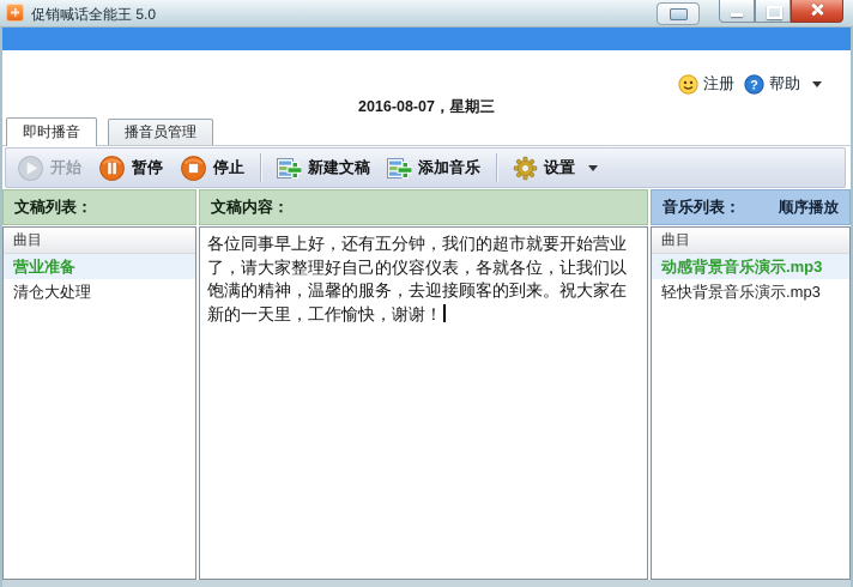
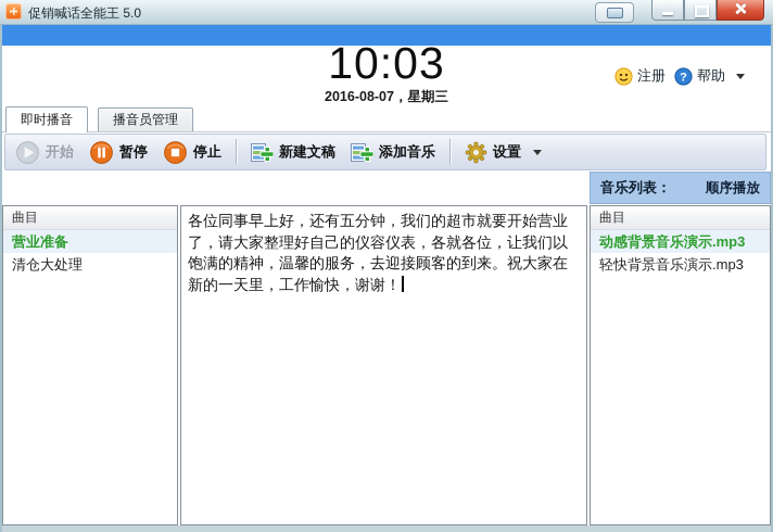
  促销喊话全能王 5.0
+ 10:03
  2016-08-07，星期三
  注册
  ?
  帮助
  即时播音
  播音员管理
  开始
  暂停
  停止
  新建文稿
  添加音乐
  设置
- 文稿列表：
- 文稿内容：
  音乐列表：
  顺序播放
  曲目
  营业准备
  清仓大处理
  各位同事早上好，还有五分钟，我们的超市就要开始营业了，请大家整理好自己的仪容仪表，各就各位，让我们以饱满的精神，温馨的服务，去迎接顾客的到来。祝大家在新的一天里，工作愉快，谢谢！
  曲目
  动感背景音乐演示.mp3
  轻快背景音乐演示.mp3
